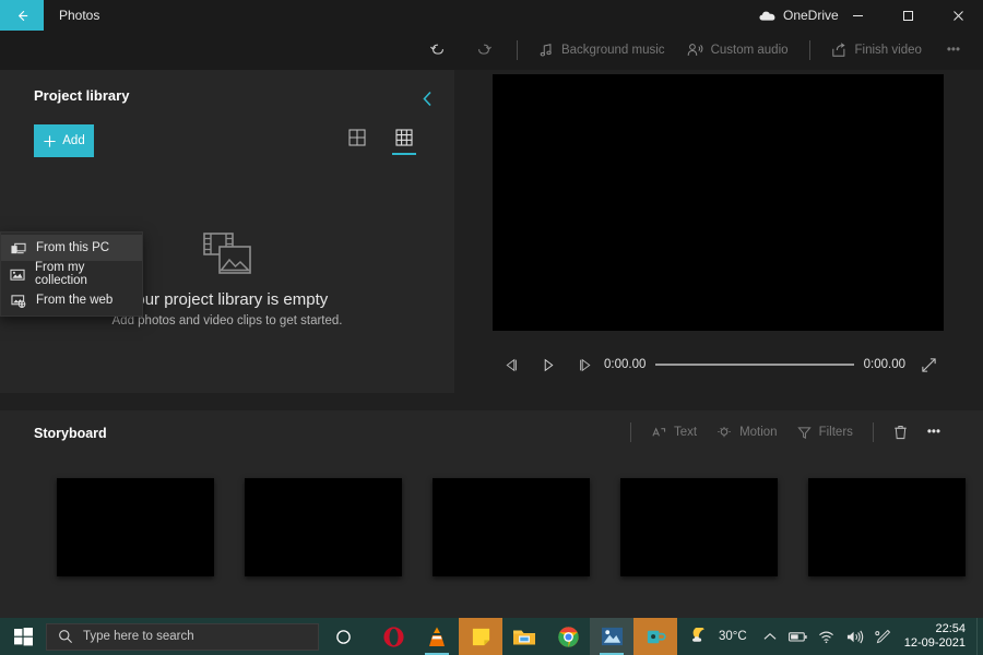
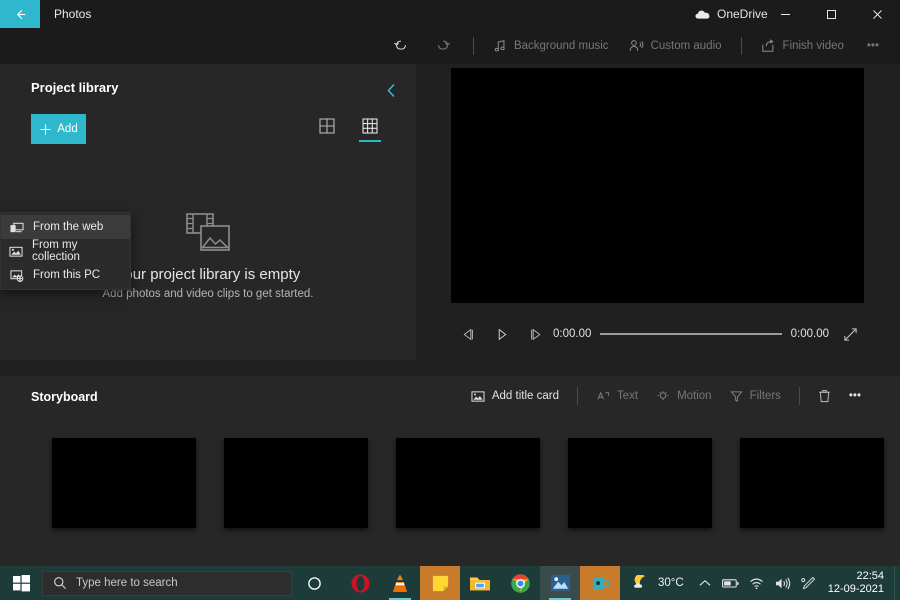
  Photos
  OneDrive
  Background music
  Custom audio
  Finish video
  •••
  Project library
  Add
  ur project library is empty
  Add photos and video clips to get started.
- From this PC
+ From the web
  From my collection
- From the web
+ From this PC
  0:00.00
  0:00.00
  Storyboard
+ Add title card
  Text
  Motion
  Filters
  •••
  Type here to search
  30°C
  22:54
  12-09-2021
